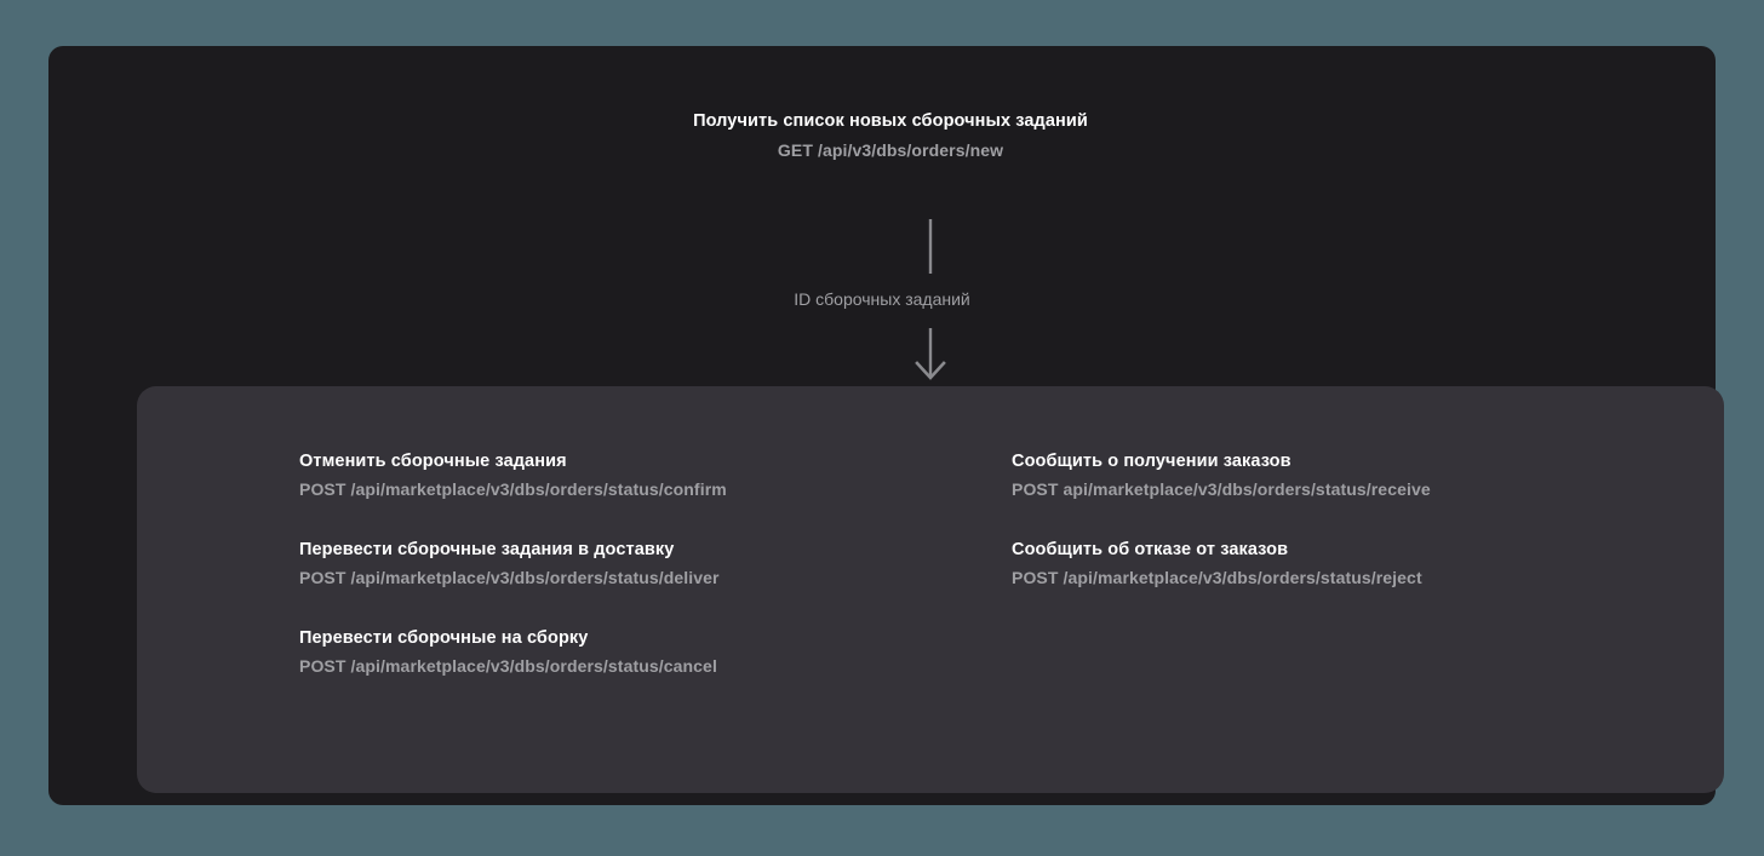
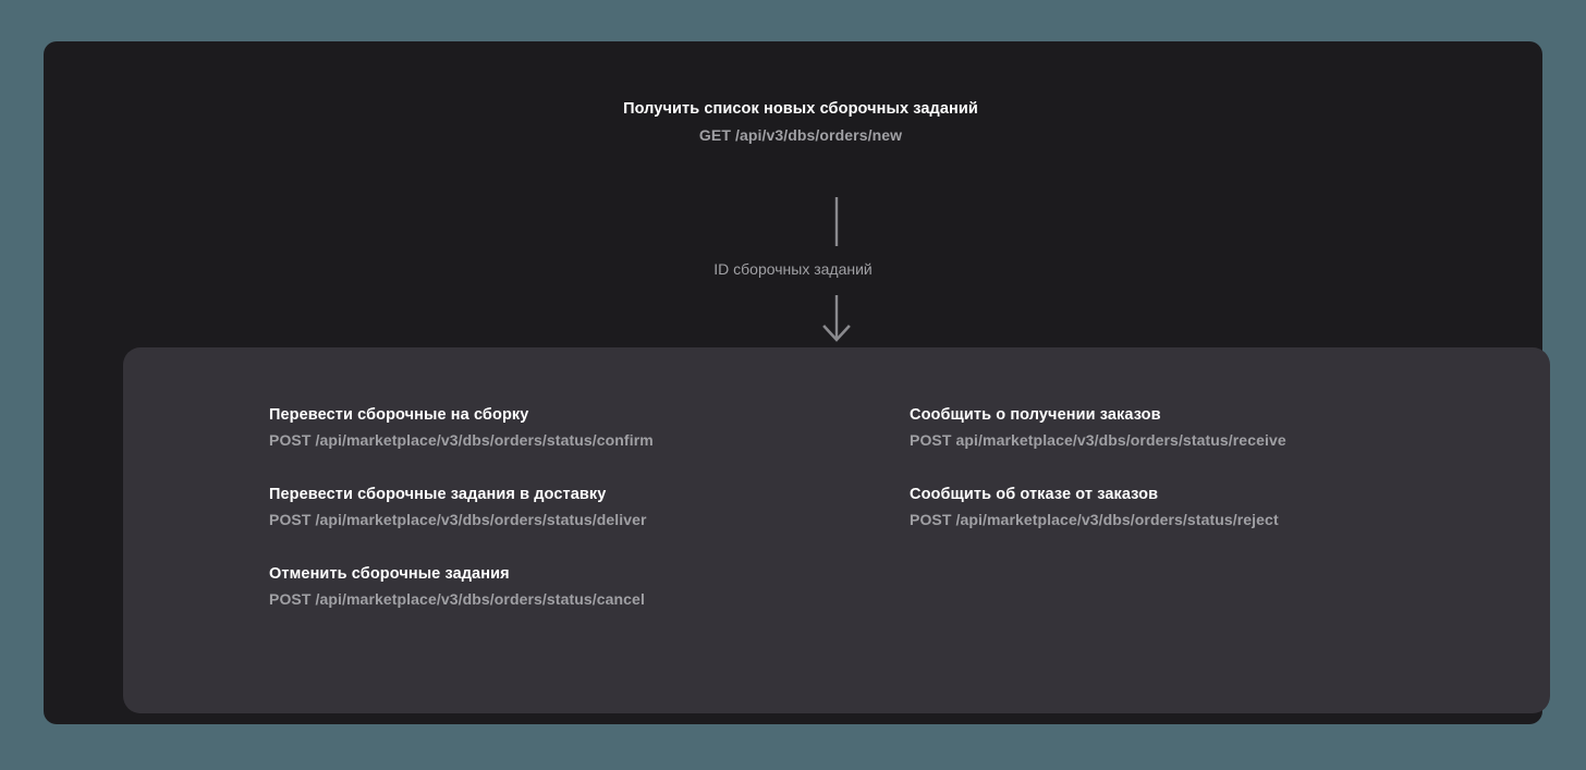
  Получить список новых сборочных заданий
  GET /api/v3/dbs/orders/new
  ID сборочных заданий
- Отменить сборочные задания
+ Перевести сборочные на сборку
  POST /api/marketplace/v3/dbs/orders/status/confirm
  Перевести сборочные задания в доставку
  POST /api/marketplace/v3/dbs/orders/status/deliver
- Перевести сборочные на сборку
+ Отменить сборочные задания
  POST /api/marketplace/v3/dbs/orders/status/cancel
  Сообщить о получении заказов
  POST api/marketplace/v3/dbs/orders/status/receive
  Сообщить об отказе от заказов
  POST /api/marketplace/v3/dbs/orders/status/reject
